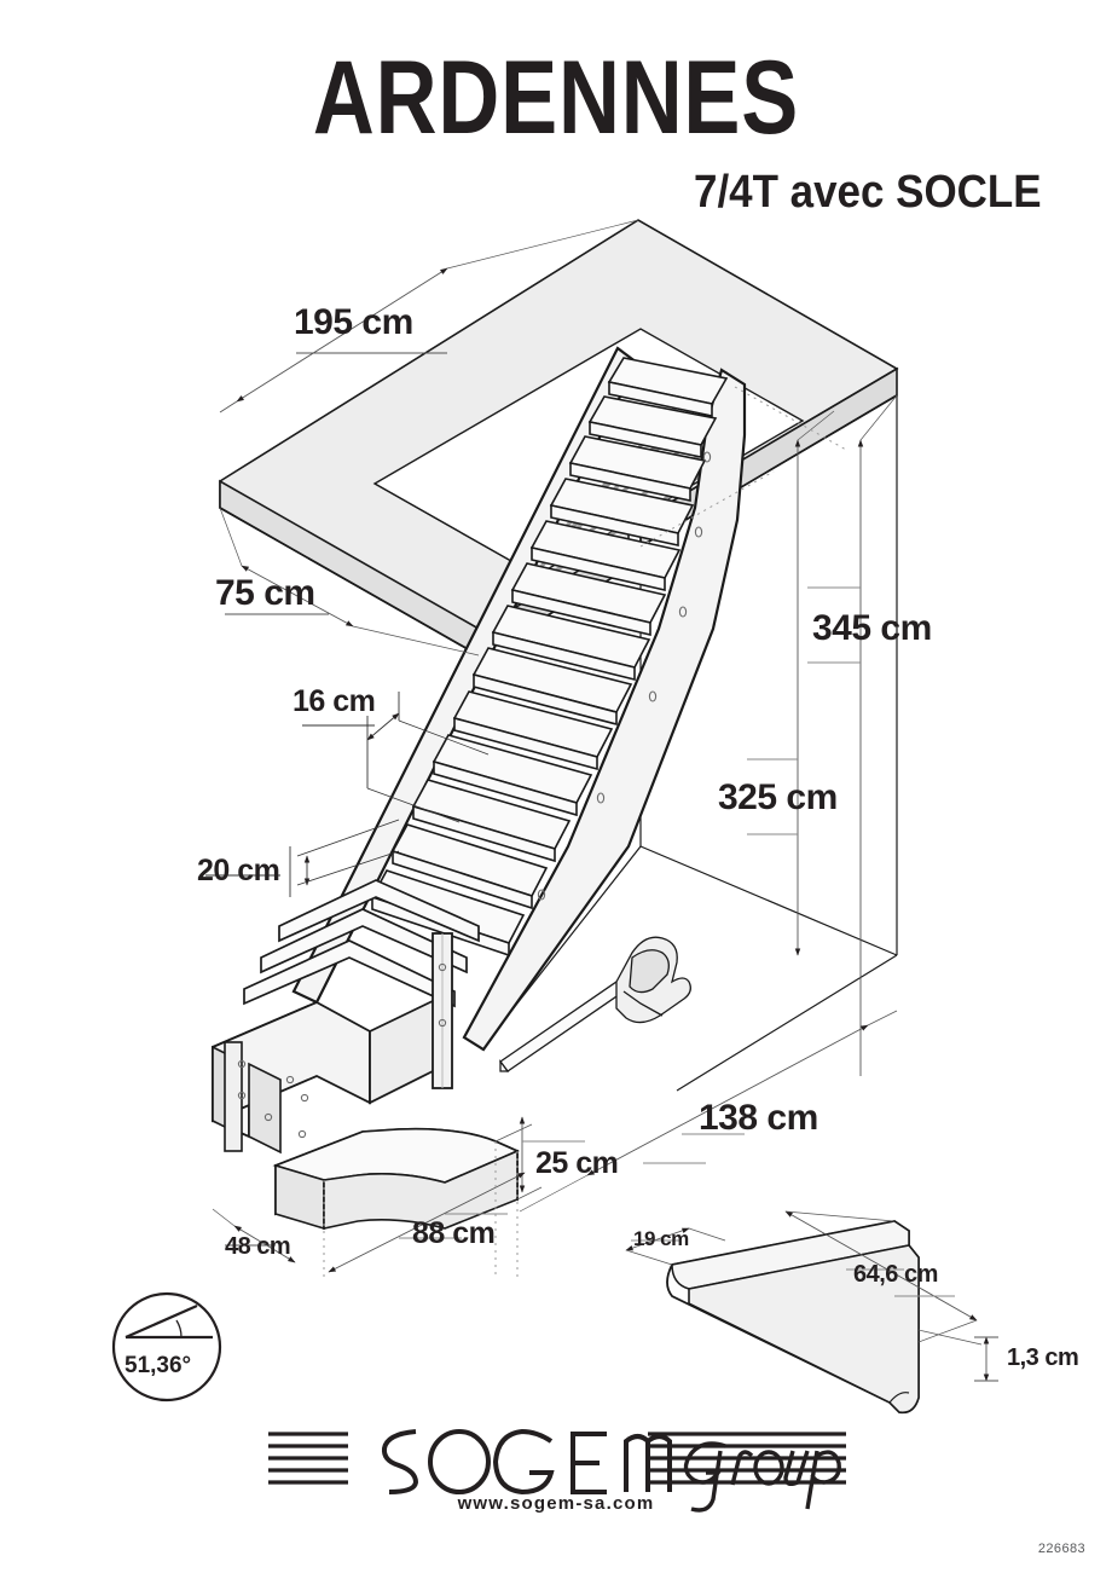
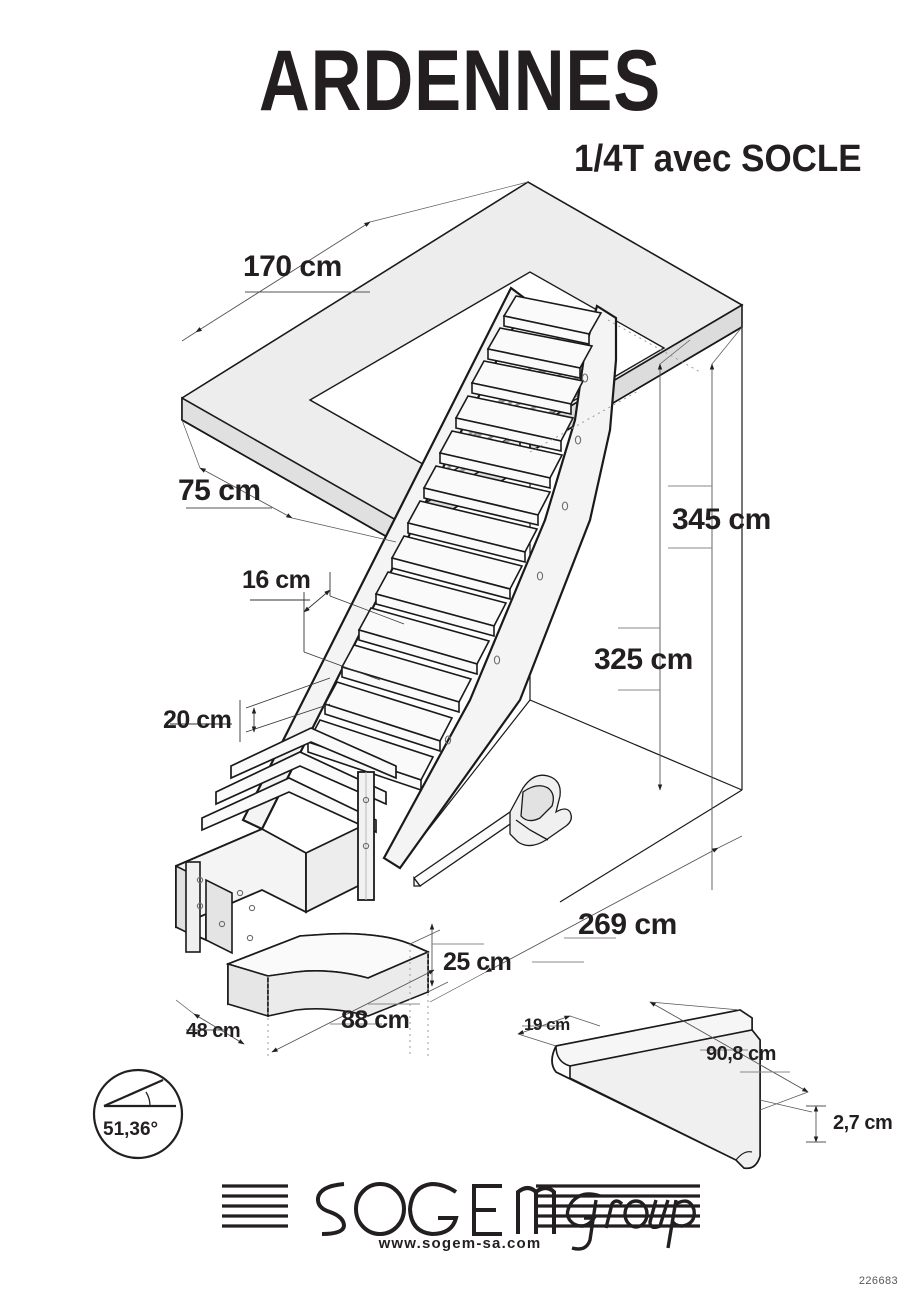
  ARDENNES
- 7/4T avec SOCLE
+ 1/4T avec SOCLE
- 195 cm
+ 170 cm
  75 cm
  16 cm
  20 cm
  345 cm
  325 cm
- 138 cm
+ 269 cm
  25 cm
  48 cm
  88 cm
  19 cm
- 64,6 cm
+ 90,8 cm
- 1,3 cm
+ 2,7 cm
  51,36°
  www.sogem-sa.com
  226683
